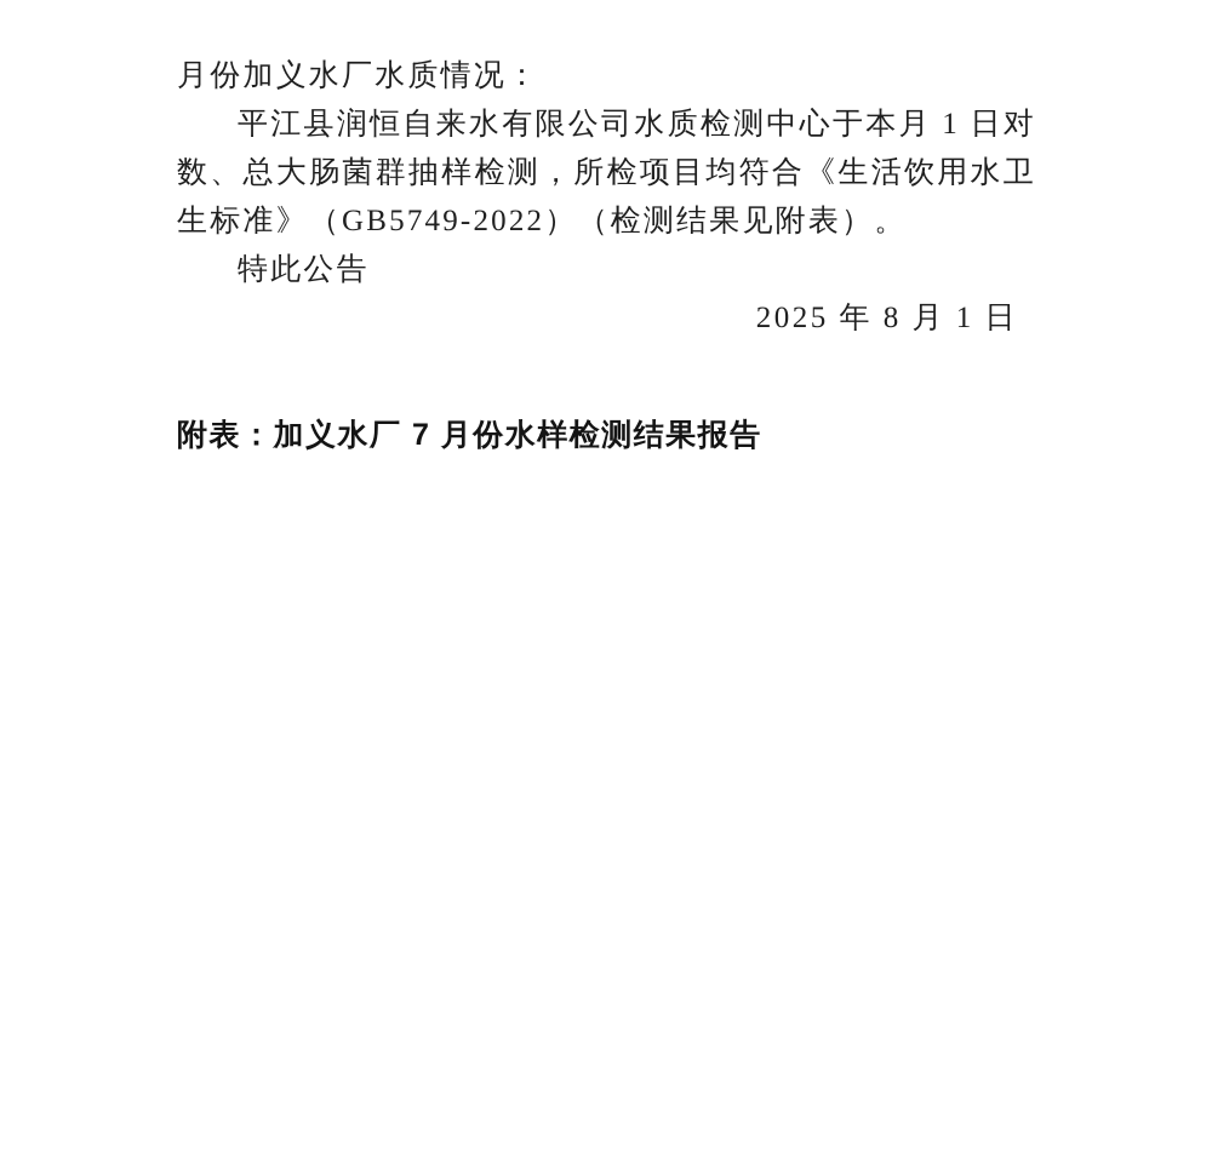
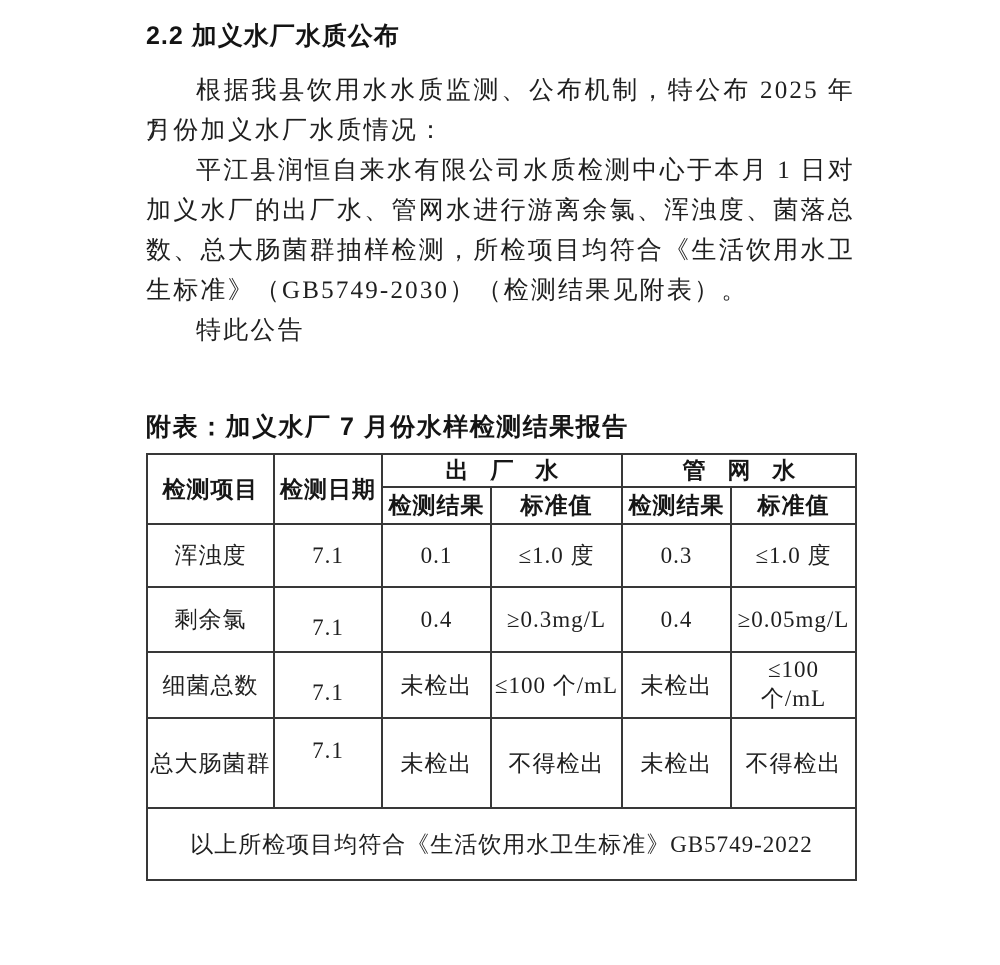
+ 2.2 加义水厂水质公布
+ 根据我县饮用水水质监测、公布机制，特公布 2025 年 7
  月份加义水厂水质情况：
  平江县润恒自来水有限公司水质检测中心于本月 1 日对
+ 加义水厂的出厂水、管网水进行游离余氯、浑浊度、菌落总
  数、总大肠菌群抽样检测，所检项目均符合《生活饮用水卫
- 生标准》（GB5749-2022）（检测结果见附表）。
+ 生标准》（GB5749-2030）（检测结果见附表）。
  特此公告
- 2025 年 8 月 1 日
  附表：加义水厂 7 月份水样检测结果报告
+ 检测项目	检测日期	出厂水	管网水
+ 检测结果	标准值	检测结果	标准值
+ 浑浊度	7.1	0.1	≤1.0 度	0.3	≤1.0 度
+ 剩余氯	7.1	0.4	≥0.3mg/L	0.4	≥0.05mg/L
+ 细菌总数	7.1	未检出	≤100 个/mL	未检出	≤100 个/mL
+ 总大肠菌群	7.1	未检出	不得检出	未检出	不得检出
+ 以上所检项目均符合《生活饮用水卫生标准》GB5749-2022
